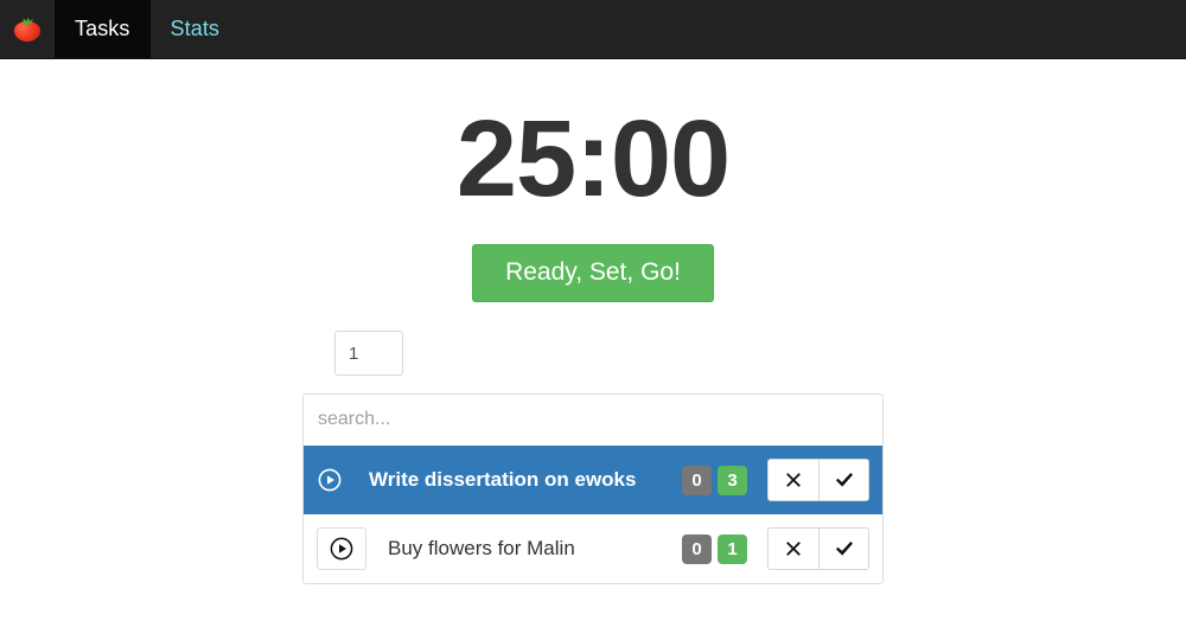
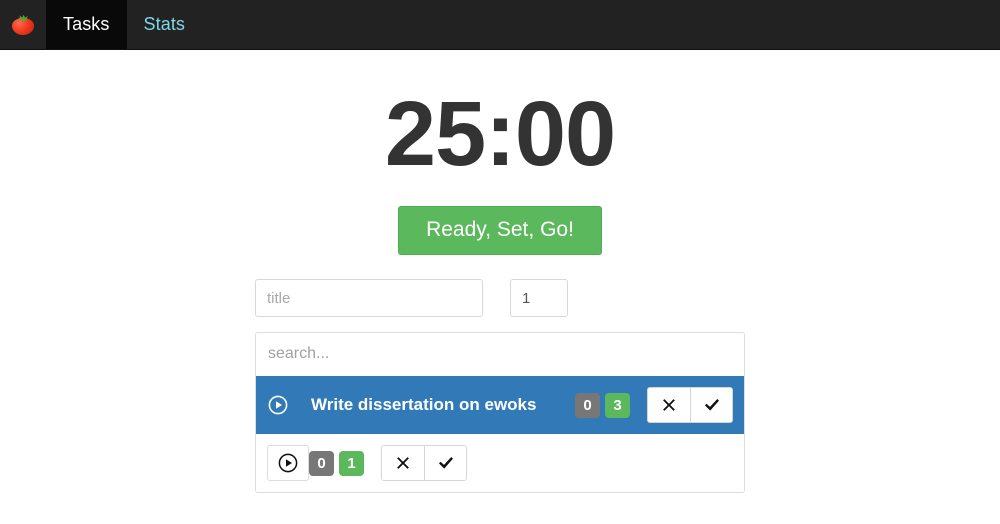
  Tasks
  Stats
  25:00
  Ready, Set, Go!
+ title
  1
  search...
  Write dissertation on ewoks
  0
  3
- Buy flowers for Malin
  0
  1
